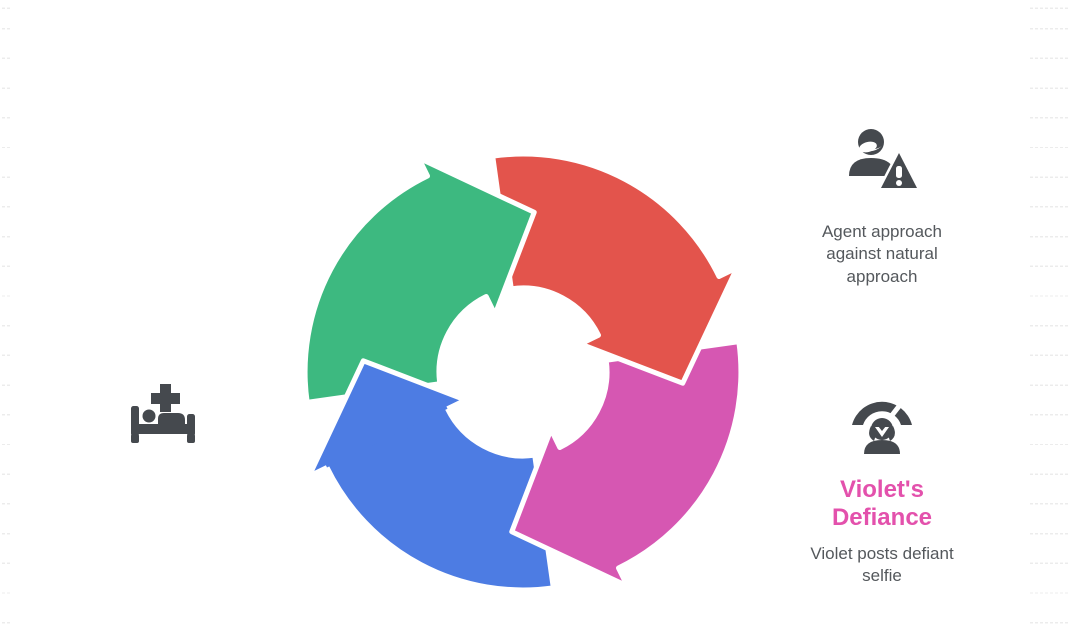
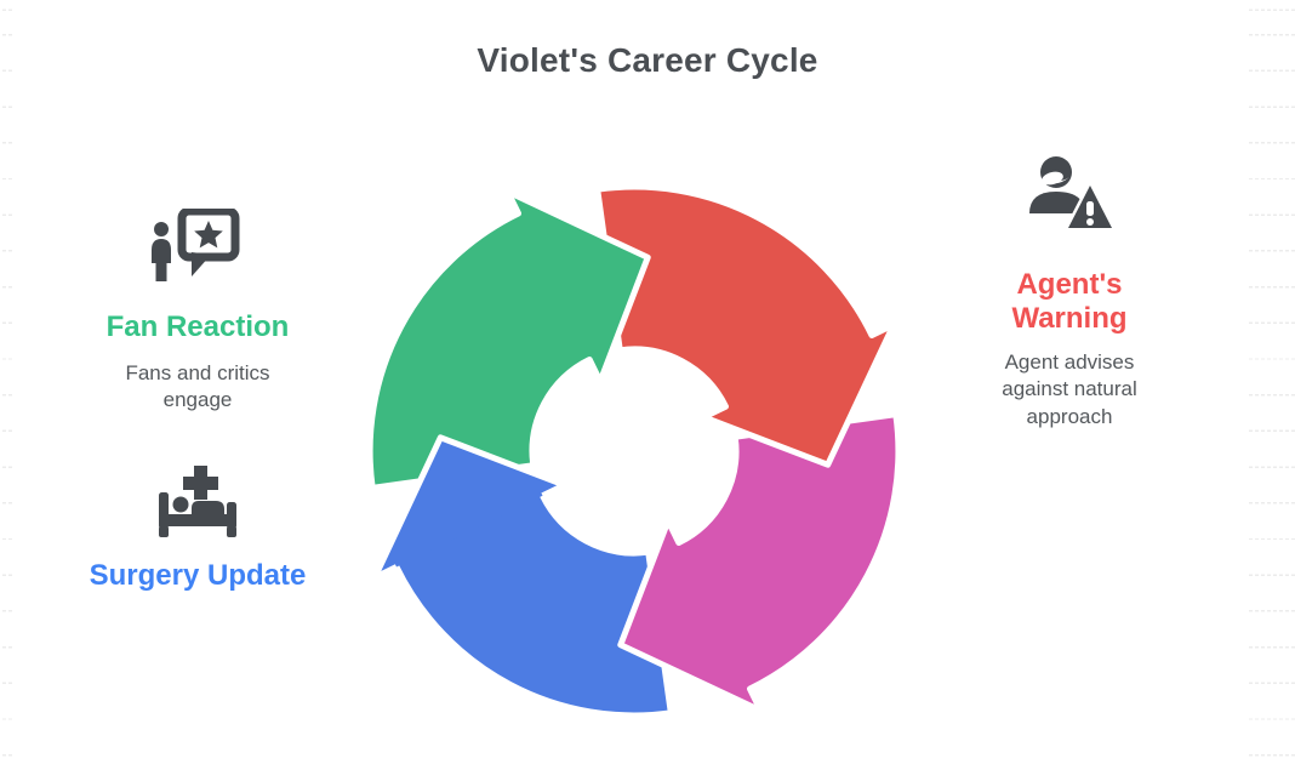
+ Violet's Career Cycle
+ Fan Reaction
+ Fans and critics engage
+ Surgery Update
+ Agent's Warning
- Agent approach against natural approach
+ Agent advises against natural approach
- Violet's Defiance
- Violet posts defiant selfie
